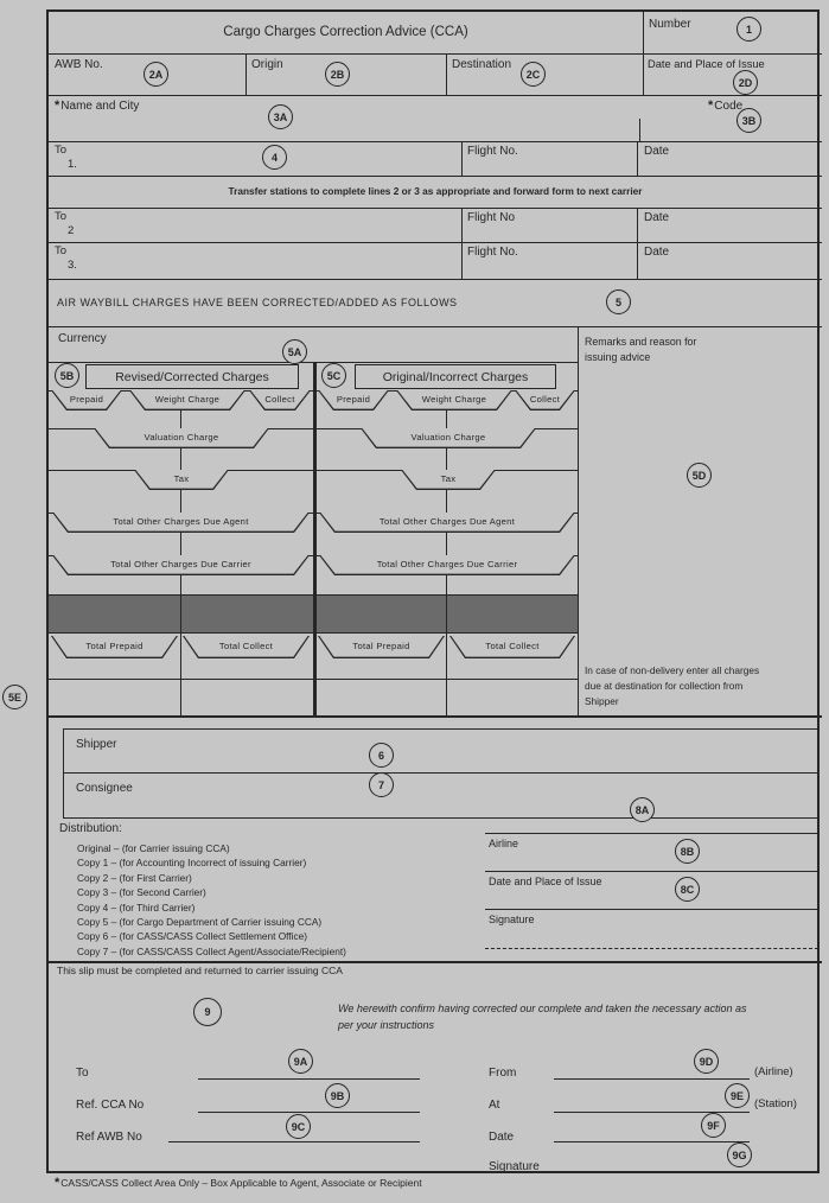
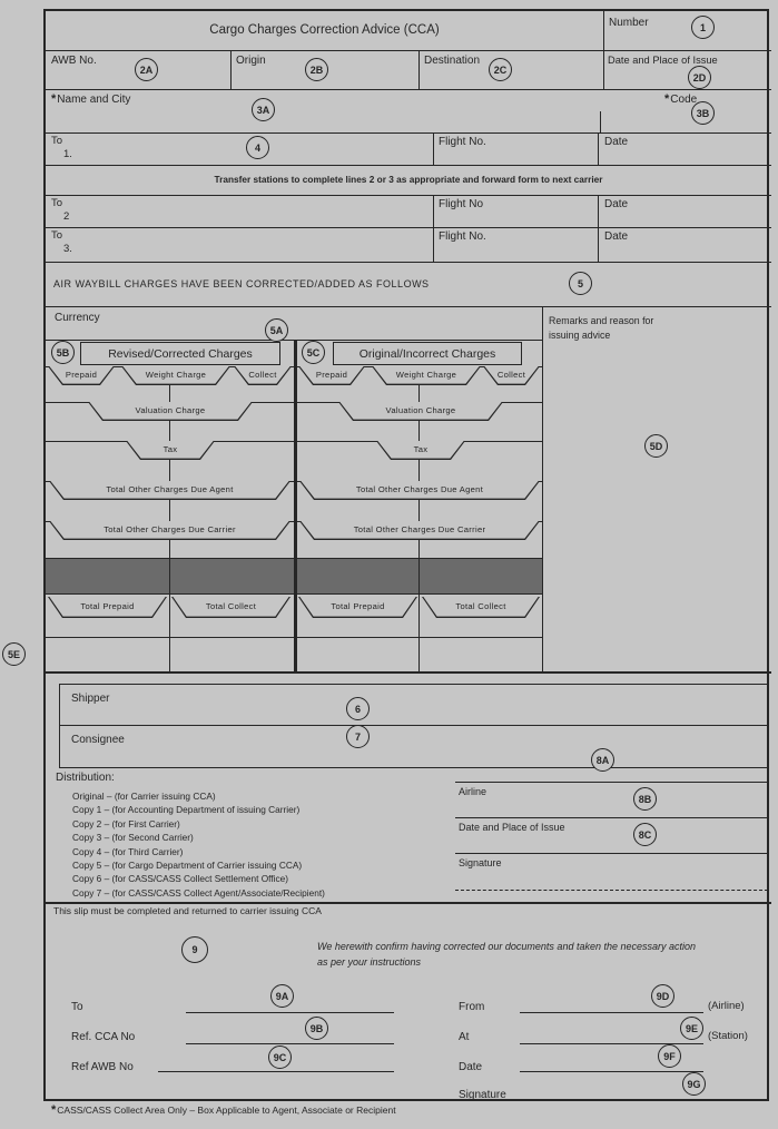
  Cargo Charges Correction Advice (CCA)
  Number
  1
  AWB No.
  Origin
  Destination
  Date and Place of Issue
  2A
  2B
  2C
  2D
  *Name and City
  *Code
  3A
  3B
  To
  1.
  4
  Flight No.
  Date
  Transfer stations to complete lines 2 or 3 as appropriate and forward form to next carrier
  To
  2
  Flight No
  Date
  To
  3.
  Flight No.
  Date
  AIR WAYBILL CHARGES HAVE BEEN CORRECTED/ADDED AS FOLLOWS
  5
  Currency
  5A
  Revised/Corrected Charges
  Original/Incorrect Charges
  5B
  5C
  Prepaid
  Weight Charge
  Collect
  Valuation Charge
  Tax
  Total Other Charges Due Agent
  Total Other Charges Due Carrier
  Total Prepaid
  Total Collect
  Prepaid
  Weight Charge
  Collect
  Valuation Charge
  Tax
  Total Other Charges Due Agent
  Total Other Charges Due Carrier
  Total Prepaid
  Total Collect
  Remarks and reason for
  issuing advice
  5D
- In case of non-delivery enter all charges due at destination for collection from Shipper
  Shipper
  Consignee
  6
  7
  Distribution:
  Original – (for Carrier issuing CCA)
- Copy 1 – (for Accounting Incorrect of issuing Carrier)
+ Copy 1 – (for Accounting Department of issuing Carrier)
  Copy 2 – (for First Carrier)
  Copy 3 – (for Second Carrier)
  Copy 4 – (for Third Carrier)
  Copy 5 – (for Cargo Department of Carrier issuing CCA)
  Copy 6 – (for CASS/CASS Collect Settlement Office)
  Copy 7 – (for CASS/CASS Collect Agent/Associate/Recipient)
  8A
  Airline
  8B
  Date and Place of Issue
  8C
  Signature
  This slip must be completed and returned to carrier issuing CCA
  9
- We herewith confirm having corrected our complete and taken the necessary action as per your instructions
+ We herewith confirm having corrected our documents and taken the necessary action as per your instructions
  To
  9A
  Ref. CCA No
  9B
  Ref AWB No
  9C
  From
  9D
  (Airline)
  At
  9E
  (Station)
  Date
  9F
  Signature
  9G
  5E
  *CASS/CASS Collect Area Only – Box Applicable to Agent, Associate or Recipient
